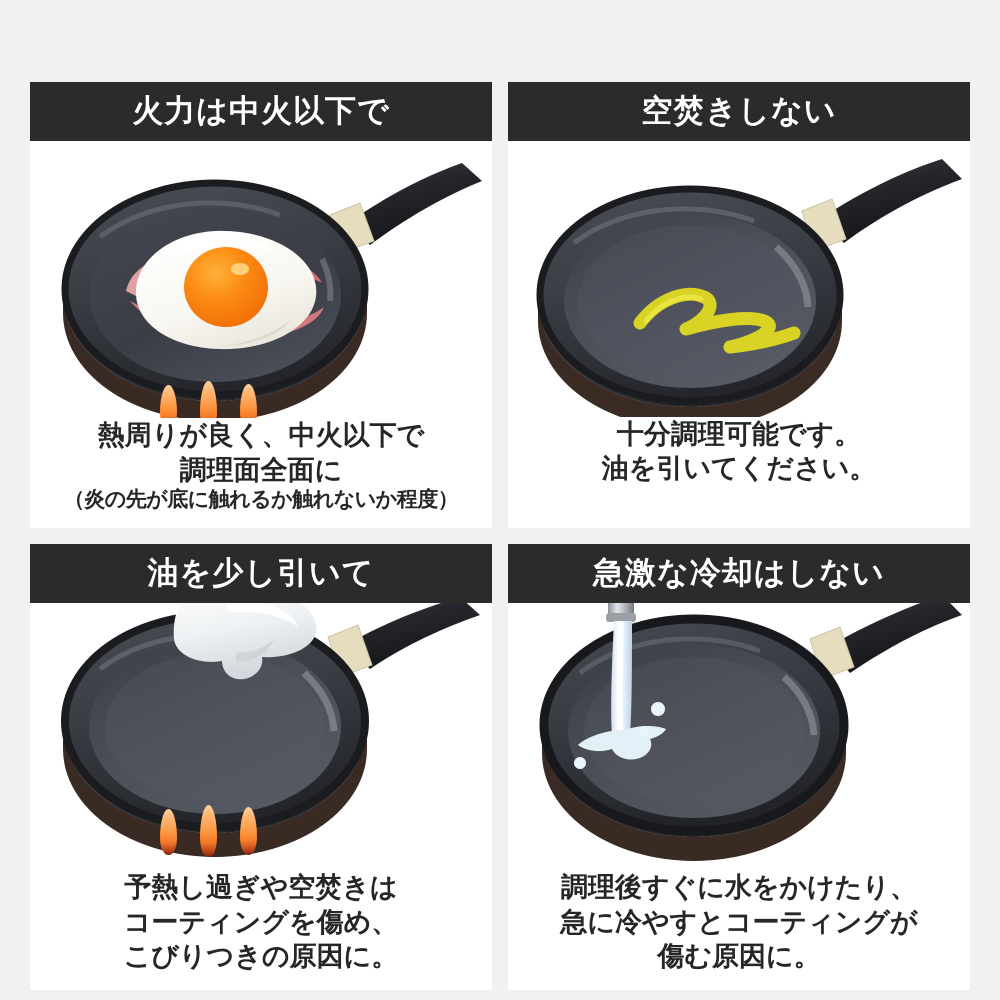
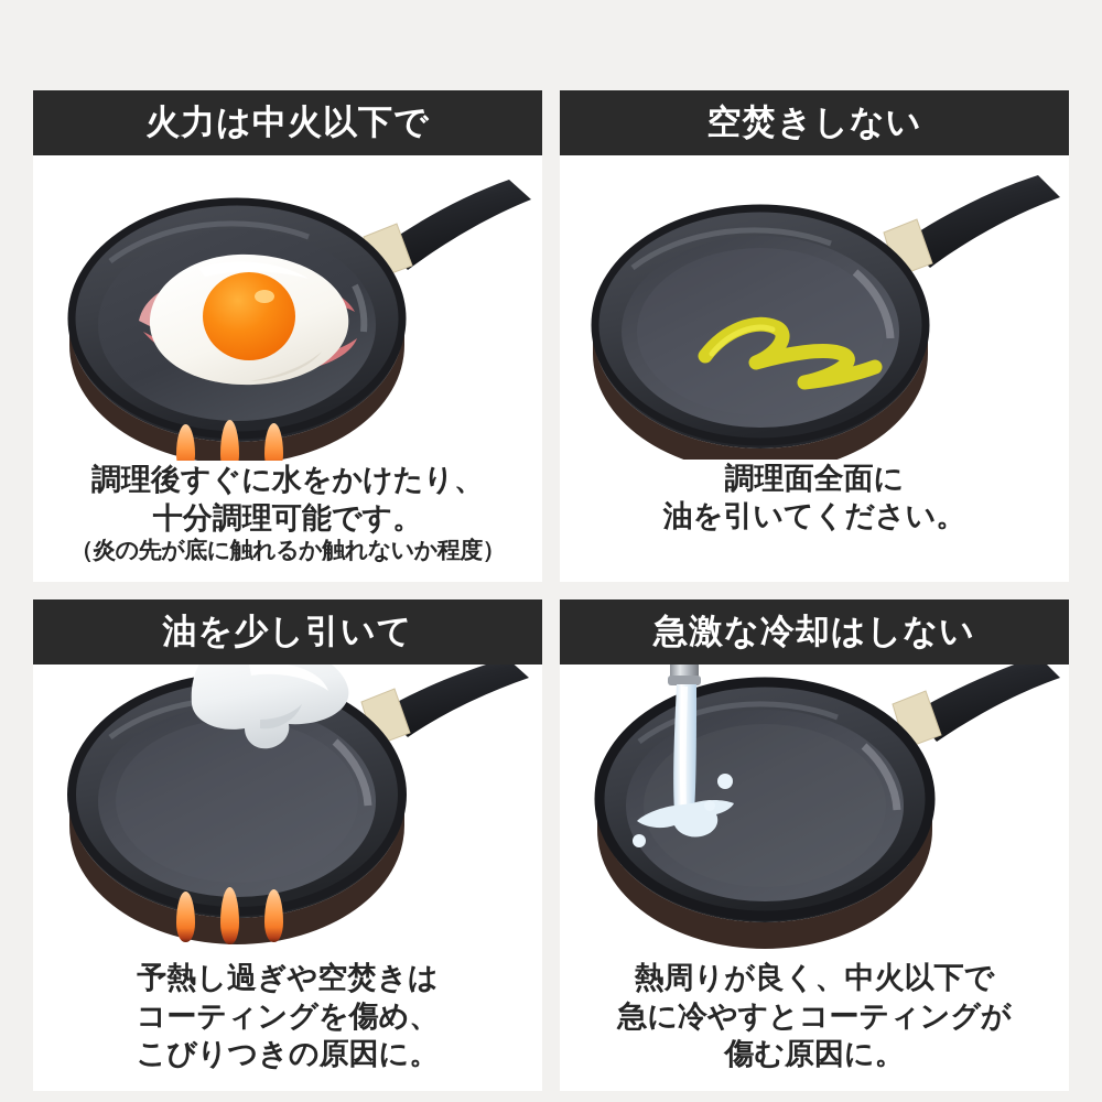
  火力は中火以下で
- 熱周りが良く、中火以下で
+ 調理後すぐに水をかけたり、
- 調理面全面に
+ 十分調理可能です。
  （炎の先が底に触れるか触れないか程度）
  空焚きしない
- 十分調理可能です。
+ 調理面全面に
  油を引いてください。
  油を少し引いて
  予熱し過ぎや空焚きは
  コーティングを傷め、
  こびりつきの原因に。
  急激な冷却はしない
- 調理後すぐに水をかけたり、
+ 熱周りが良く、中火以下で
  急に冷やすとコーティングが
  傷む原因に。
